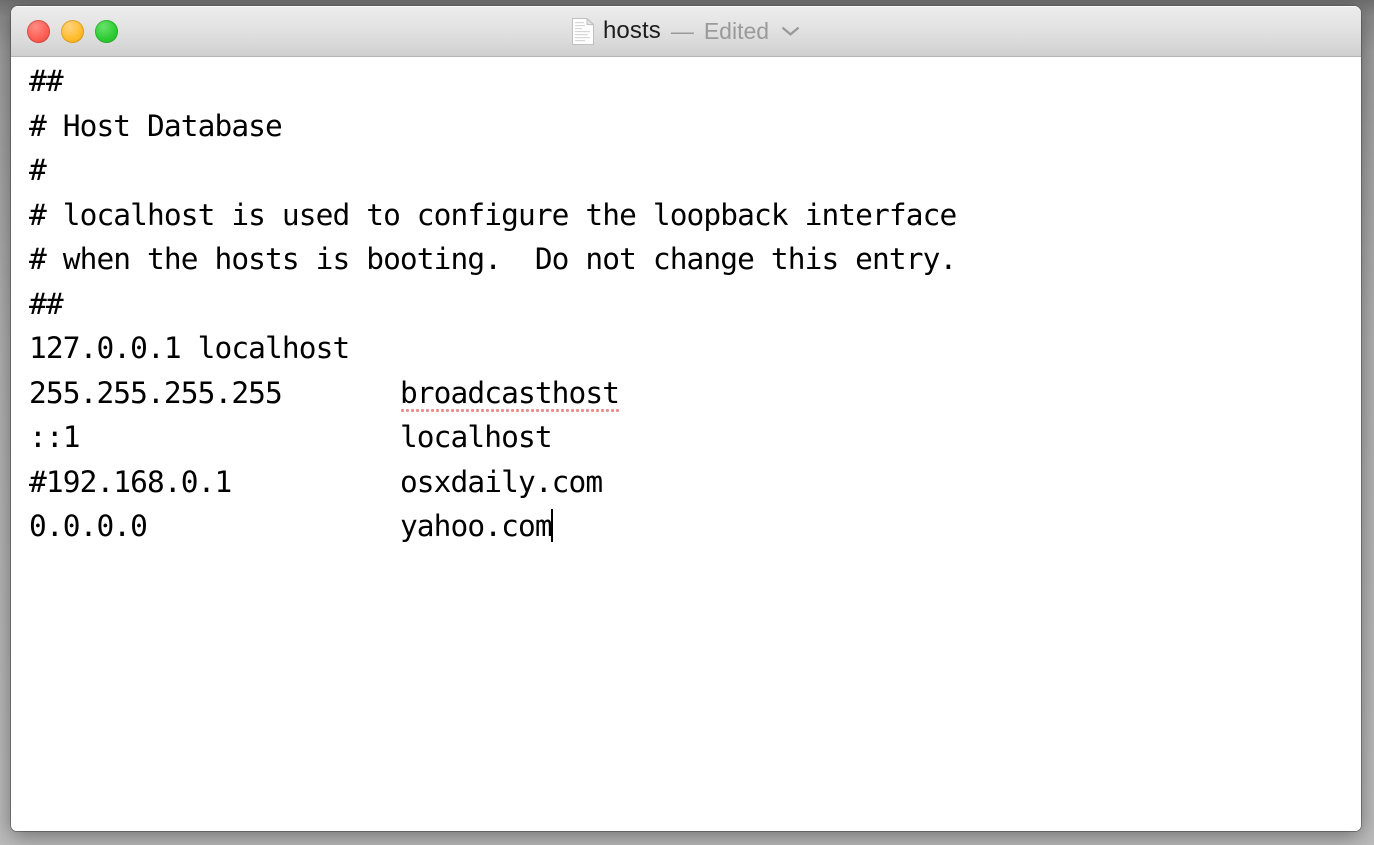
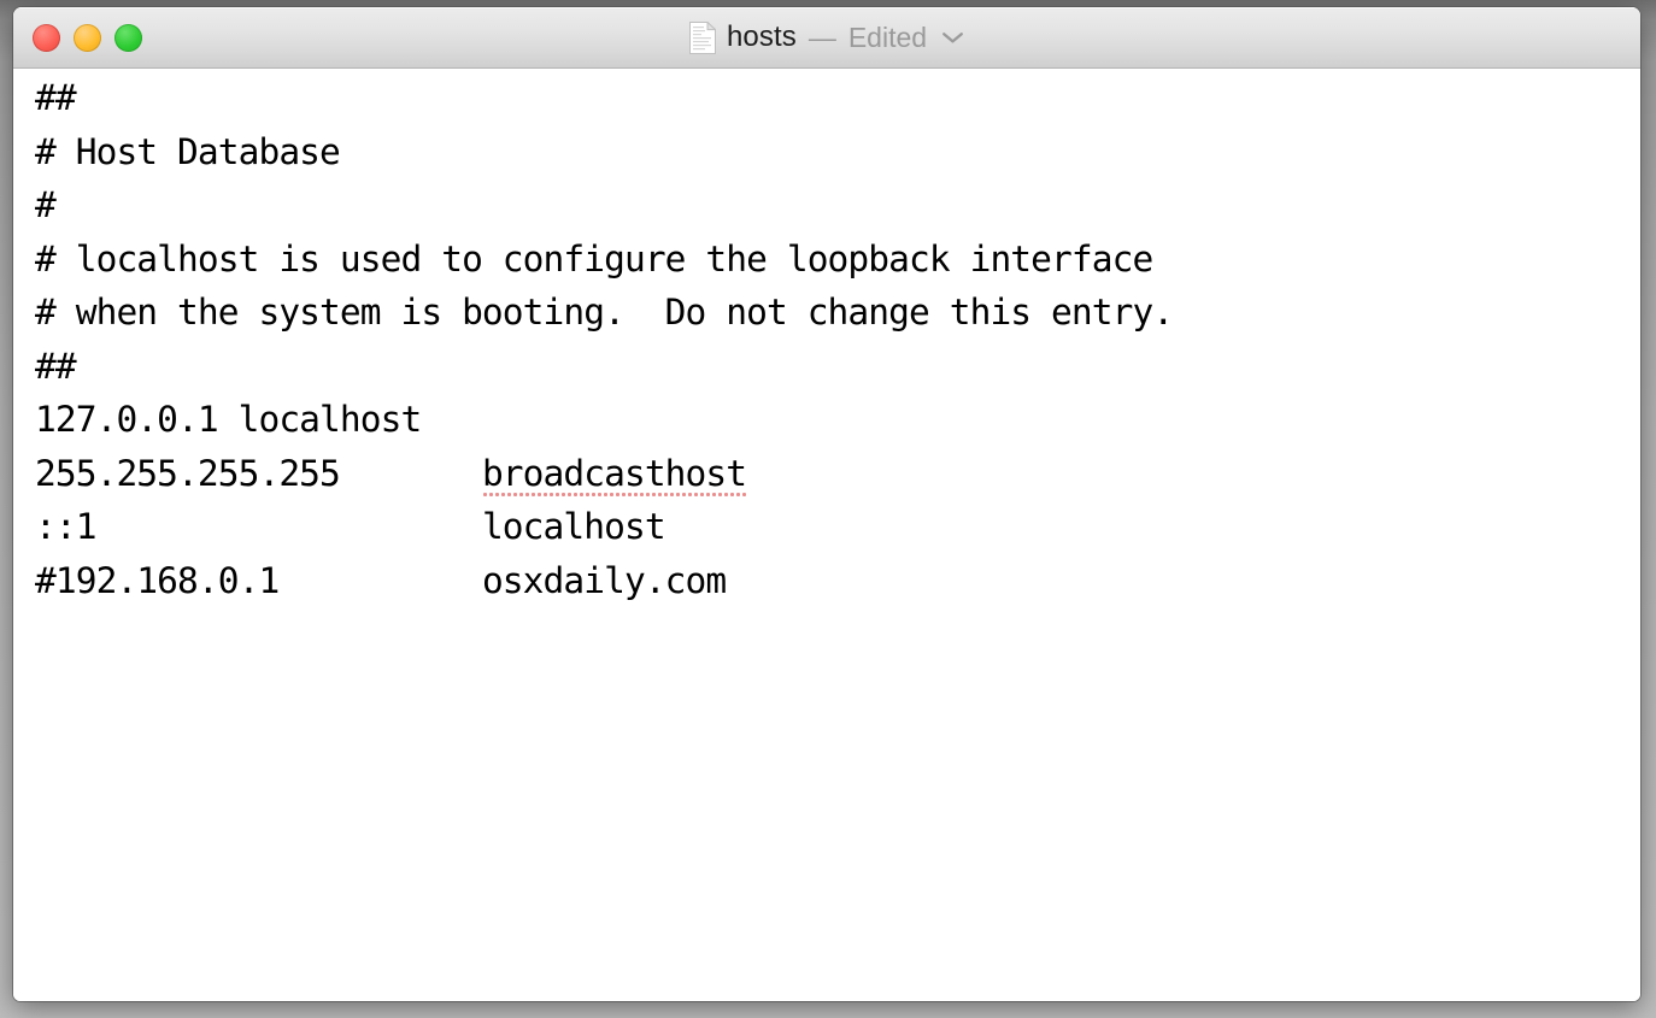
  hosts
  —
  Edited
  ##
  # Host Database
  #
  # localhost is used to configure the loopback interface
- # when the hosts is booting. Do not change this entry.
+ # when the system is booting. Do not change this entry.
  ##
  127.0.0.1 localhost
  255.255.255.255 broadcasthost
  ::1 localhost
  #192.168.0.1 osxdaily.com
- 0.0.0.0 yahoo.com
